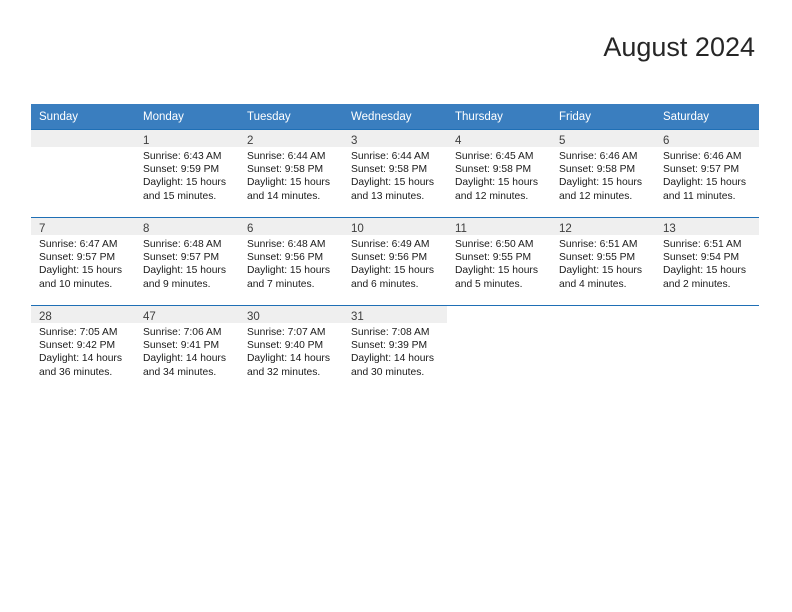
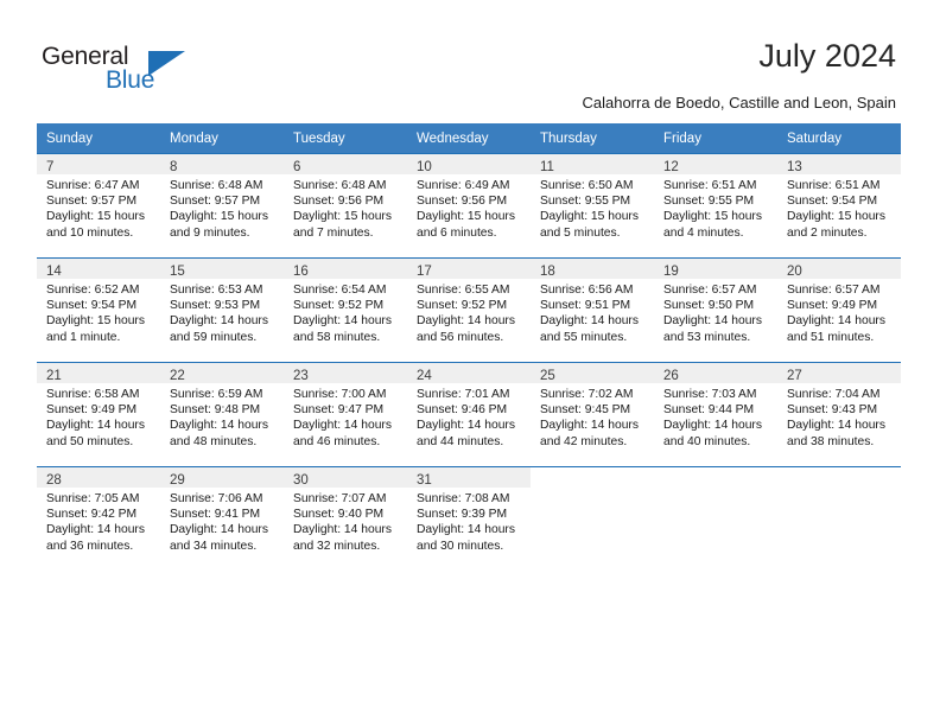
+ General
+ Blue
- August 2024
+ July 2024
+ Calahorra de Boedo, Castille and Leon, Spain
  Sunday	Monday	Tuesday	Wednesday	Thursday	Friday	Saturday
- 	1Sunrise: 6:43 AMSunset: 9:59 PMDaylight: 15 hoursand 15 minutes.	2Sunrise: 6:44 AMSunset: 9:58 PMDaylight: 15 hoursand 14 minutes.	3Sunrise: 6:44 AMSunset: 9:58 PMDaylight: 15 hoursand 13 minutes.	4Sunrise: 6:45 AMSunset: 9:58 PMDaylight: 15 hoursand 12 minutes.	5Sunrise: 6:46 AMSunset: 9:58 PMDaylight: 15 hoursand 12 minutes.	6Sunrise: 6:46 AMSunset: 9:57 PMDaylight: 15 hoursand 11 minutes.
  7Sunrise: 6:47 AMSunset: 9:57 PMDaylight: 15 hoursand 10 minutes.	8Sunrise: 6:48 AMSunset: 9:57 PMDaylight: 15 hoursand 9 minutes.	6Sunrise: 6:48 AMSunset: 9:56 PMDaylight: 15 hoursand 7 minutes.	10Sunrise: 6:49 AMSunset: 9:56 PMDaylight: 15 hoursand 6 minutes.	11Sunrise: 6:50 AMSunset: 9:55 PMDaylight: 15 hoursand 5 minutes.	12Sunrise: 6:51 AMSunset: 9:55 PMDaylight: 15 hoursand 4 minutes.	13Sunrise: 6:51 AMSunset: 9:54 PMDaylight: 15 hoursand 2 minutes.
+ 14Sunrise: 6:52 AMSunset: 9:54 PMDaylight: 15 hoursand 1 minute.	15Sunrise: 6:53 AMSunset: 9:53 PMDaylight: 14 hoursand 59 minutes.	16Sunrise: 6:54 AMSunset: 9:52 PMDaylight: 14 hoursand 58 minutes.	17Sunrise: 6:55 AMSunset: 9:52 PMDaylight: 14 hoursand 56 minutes.	18Sunrise: 6:56 AMSunset: 9:51 PMDaylight: 14 hoursand 55 minutes.	19Sunrise: 6:57 AMSunset: 9:50 PMDaylight: 14 hoursand 53 minutes.	20Sunrise: 6:57 AMSunset: 9:49 PMDaylight: 14 hoursand 51 minutes.
+ 21Sunrise: 6:58 AMSunset: 9:49 PMDaylight: 14 hoursand 50 minutes.	22Sunrise: 6:59 AMSunset: 9:48 PMDaylight: 14 hoursand 48 minutes.	23Sunrise: 7:00 AMSunset: 9:47 PMDaylight: 14 hoursand 46 minutes.	24Sunrise: 7:01 AMSunset: 9:46 PMDaylight: 14 hoursand 44 minutes.	25Sunrise: 7:02 AMSunset: 9:45 PMDaylight: 14 hoursand 42 minutes.	26Sunrise: 7:03 AMSunset: 9:44 PMDaylight: 14 hoursand 40 minutes.	27Sunrise: 7:04 AMSunset: 9:43 PMDaylight: 14 hoursand 38 minutes.
- 28Sunrise: 7:05 AMSunset: 9:42 PMDaylight: 14 hoursand 36 minutes.	47Sunrise: 7:06 AMSunset: 9:41 PMDaylight: 14 hoursand 34 minutes.	30Sunrise: 7:07 AMSunset: 9:40 PMDaylight: 14 hoursand 32 minutes.	31Sunrise: 7:08 AMSunset: 9:39 PMDaylight: 14 hoursand 30 minutes.
+ 28Sunrise: 7:05 AMSunset: 9:42 PMDaylight: 14 hoursand 36 minutes.	29Sunrise: 7:06 AMSunset: 9:41 PMDaylight: 14 hoursand 34 minutes.	30Sunrise: 7:07 AMSunset: 9:40 PMDaylight: 14 hoursand 32 minutes.	31Sunrise: 7:08 AMSunset: 9:39 PMDaylight: 14 hoursand 30 minutes.
